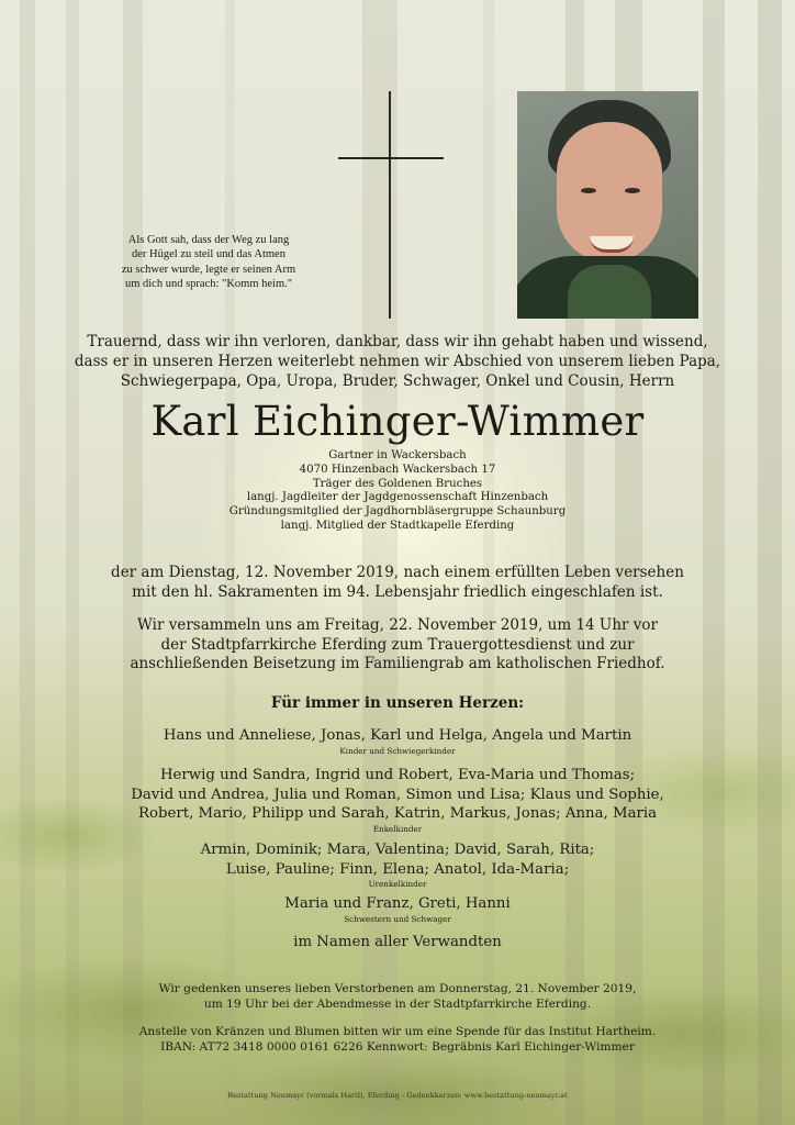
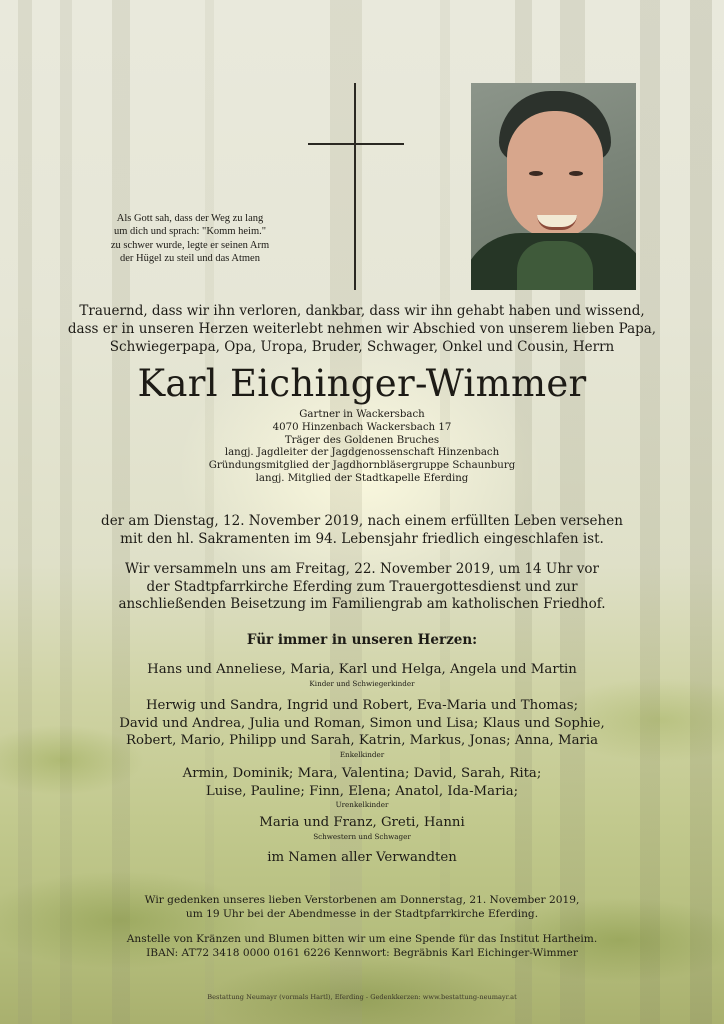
  Als Gott sah, dass der Weg zu lang
- der Hügel zu steil und das Atmen
+ um dich und sprach: "Komm heim."
  zu schwer wurde, legte er seinen Arm
- um dich und sprach: "Komm heim."
+ der Hügel zu steil und das Atmen
  Trauernd, dass wir ihn verloren, dankbar, dass wir ihn gehabt haben und wissend,
  dass er in unseren Herzen weiterlebt nehmen wir Abschied von unserem lieben Papa,
  Schwiegerpapa, Opa, Uropa, Bruder, Schwager, Onkel und Cousin, Herrn
  Karl Eichinger-Wimmer
  Gartner in Wackersbach
  4070 Hinzenbach Wackersbach 17
  Träger des Goldenen Bruches
  langj. Jagdleiter der Jagdgenossenschaft Hinzenbach
  Gründungsmitglied der Jagdhornbläsergruppe Schaunburg
  langj. Mitglied der Stadtkapelle Eferding
  der am Dienstag, 12. November 2019, nach einem erfüllten Leben versehen
  mit den hl. Sakramenten im 94. Lebensjahr friedlich eingeschlafen ist.
  Wir versammeln uns am Freitag, 22. November 2019, um 14 Uhr vor
  der Stadtpfarrkirche Eferding zum Trauergottesdienst und zur
  anschließenden Beisetzung im Familiengrab am katholischen Friedhof.
  Für immer in unseren Herzen:
- Hans und Anneliese, Jonas, Karl und Helga, Angela und Martin
+ Hans und Anneliese, Maria, Karl und Helga, Angela und Martin
  Kinder und Schwiegerkinder
  Herwig und Sandra, Ingrid und Robert, Eva-Maria und Thomas;
  David und Andrea, Julia und Roman, Simon und Lisa; Klaus und Sophie,
  Robert, Mario, Philipp und Sarah, Katrin, Markus, Jonas; Anna, Maria
  Enkelkinder
  Armin, Dominik; Mara, Valentina; David, Sarah, Rita;
  Luise, Pauline; Finn, Elena; Anatol, Ida-Maria;
  Urenkelkinder
  Maria und Franz, Greti, Hanni
  Schwestern und Schwager
  im Namen aller Verwandten
  Wir gedenken unseres lieben Verstorbenen am Donnerstag, 21. November 2019,
  um 19 Uhr bei der Abendmesse in der Stadtpfarrkirche Eferding.
  Anstelle von Kränzen und Blumen bitten wir um eine Spende für das Institut Hartheim.
  IBAN: AT72 3418 0000 0161 6226 Kennwort: Begräbnis Karl Eichinger-Wimmer
  Bestattung Neumayr (vormals Hartl), Eferding - Gedenkkerzen: www.bestattung-neumayr.at
